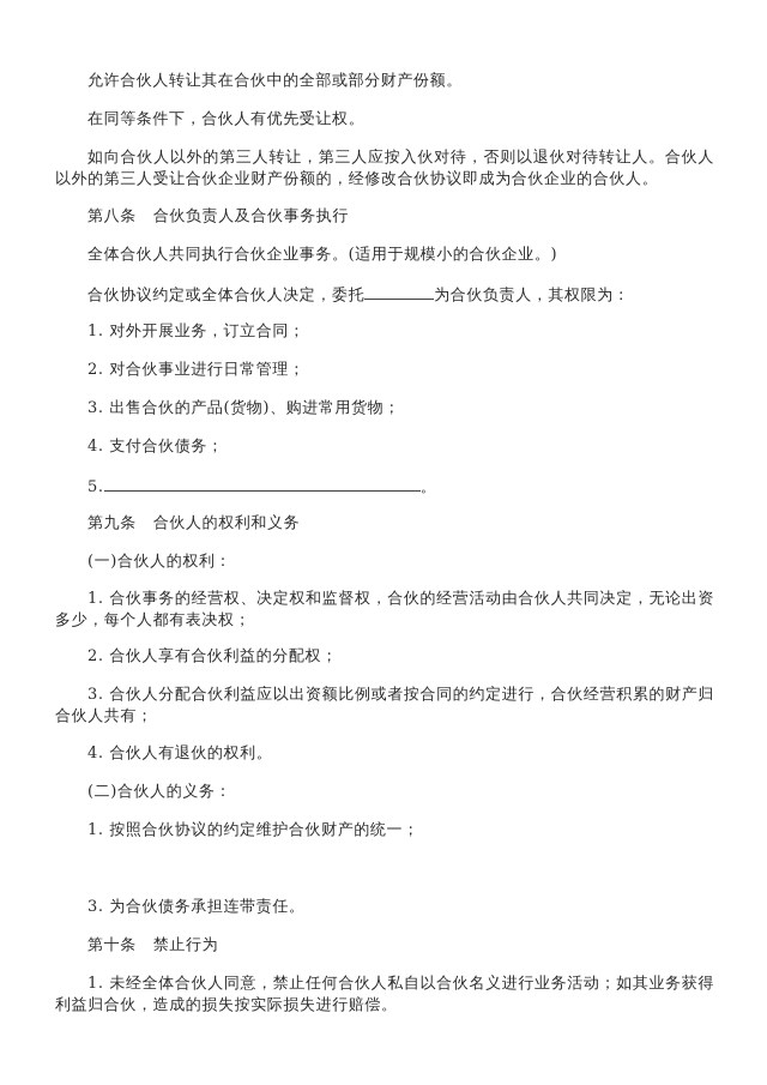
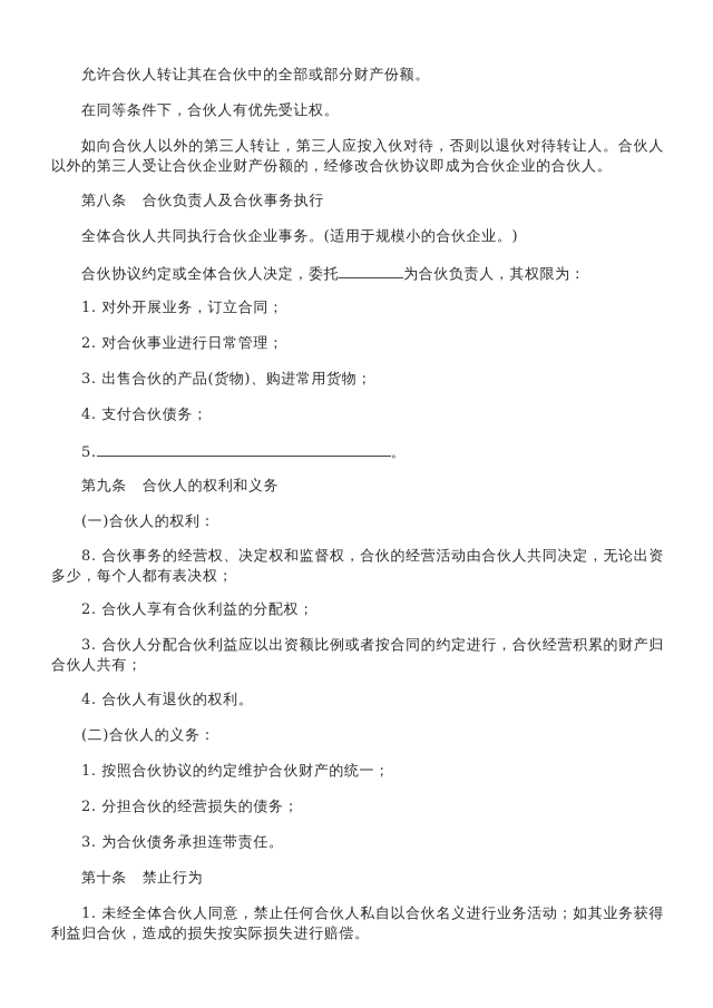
  允许合伙人转让其在合伙中的全部或部分财产份额。
  在同等条件下，合伙人有优先受让权。
  如向合伙人以外的第三人转让，第三人应按入伙对待，否则以退伙对待转让人。合伙人以外的第三人受让合伙企业财产份额的，经修改合伙协议即成为合伙企业的合伙人。
  第八条 合伙负责人及合伙事务执行
  全体合伙人共同执行合伙企业事务。(适用于规模小的合伙企业。)
  合伙协议约定或全体合伙人决定，委托 为合伙负责人，其权限为：
  1. 对外开展业务，订立合同；
  2. 对合伙事业进行日常管理；
  3. 出售合伙的产品(货物)、购进常用货物；
  4. 支付合伙债务；
  5. 。
  第九条 合伙人的权利和义务
  (一)合伙人的权利：
- 1. 合伙事务的经营权、决定权和监督权，合伙的经营活动由合伙人共同决定，无论出资多少，每个人都有表决权；
+ 8. 合伙事务的经营权、决定权和监督权，合伙的经营活动由合伙人共同决定，无论出资多少，每个人都有表决权；
  2. 合伙人享有合伙利益的分配权；
  3. 合伙人分配合伙利益应以出资额比例或者按合同的约定进行，合伙经营积累的财产归合伙人共有；
  4. 合伙人有退伙的权利。
  (二)合伙人的义务：
  1. 按照合伙协议的约定维护合伙财产的统一；
+ 2. 分担合伙的经营损失的债务；
  3. 为合伙债务承担连带责任。
  第十条 禁止行为
  1. 未经全体合伙人同意，禁止任何合伙人私自以合伙名义进行业务活动；如其业务获得利益归合伙，造成的损失按实际损失进行赔偿。
